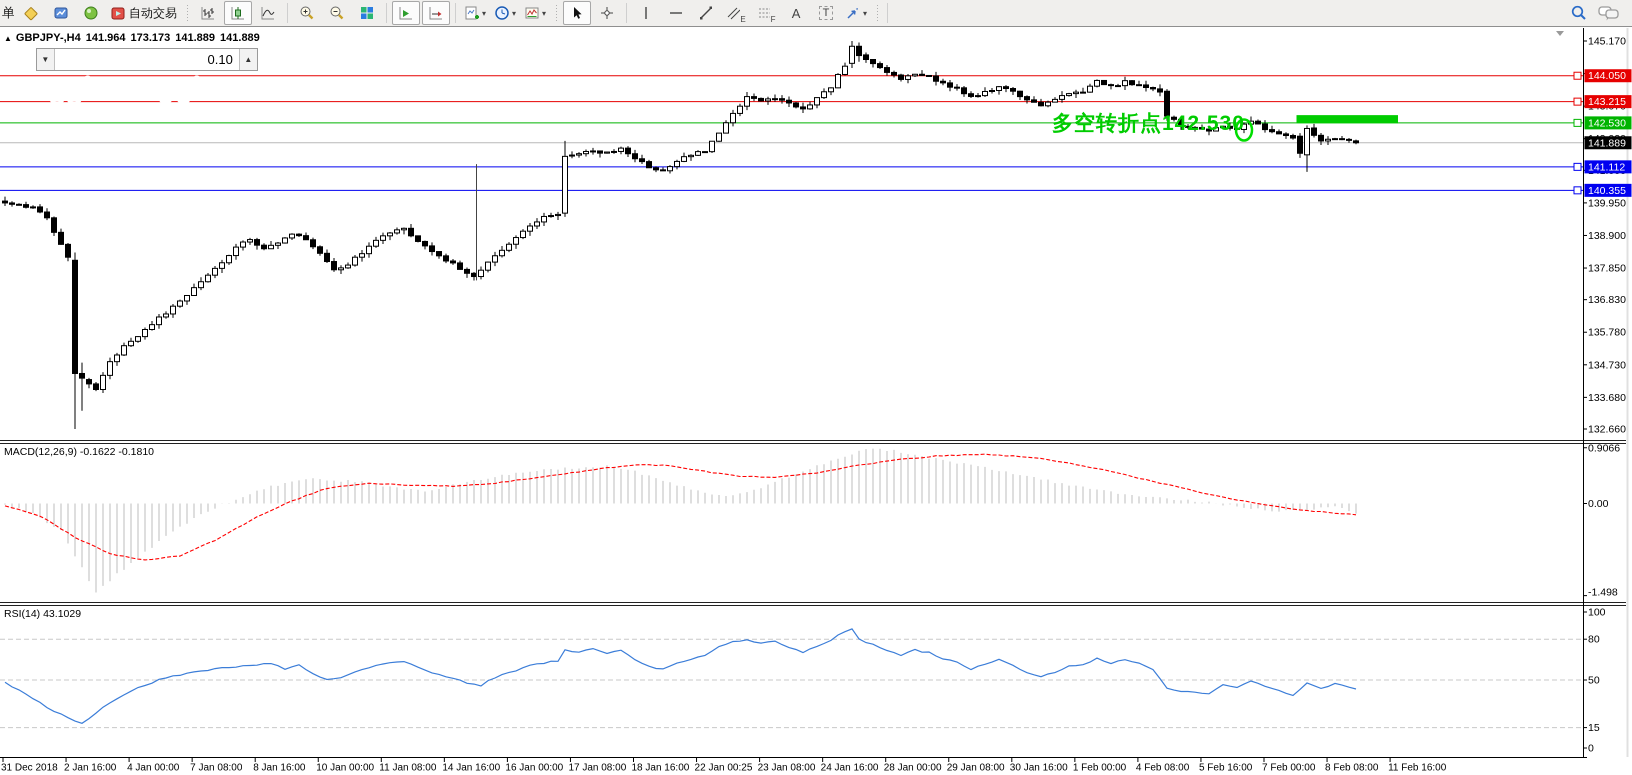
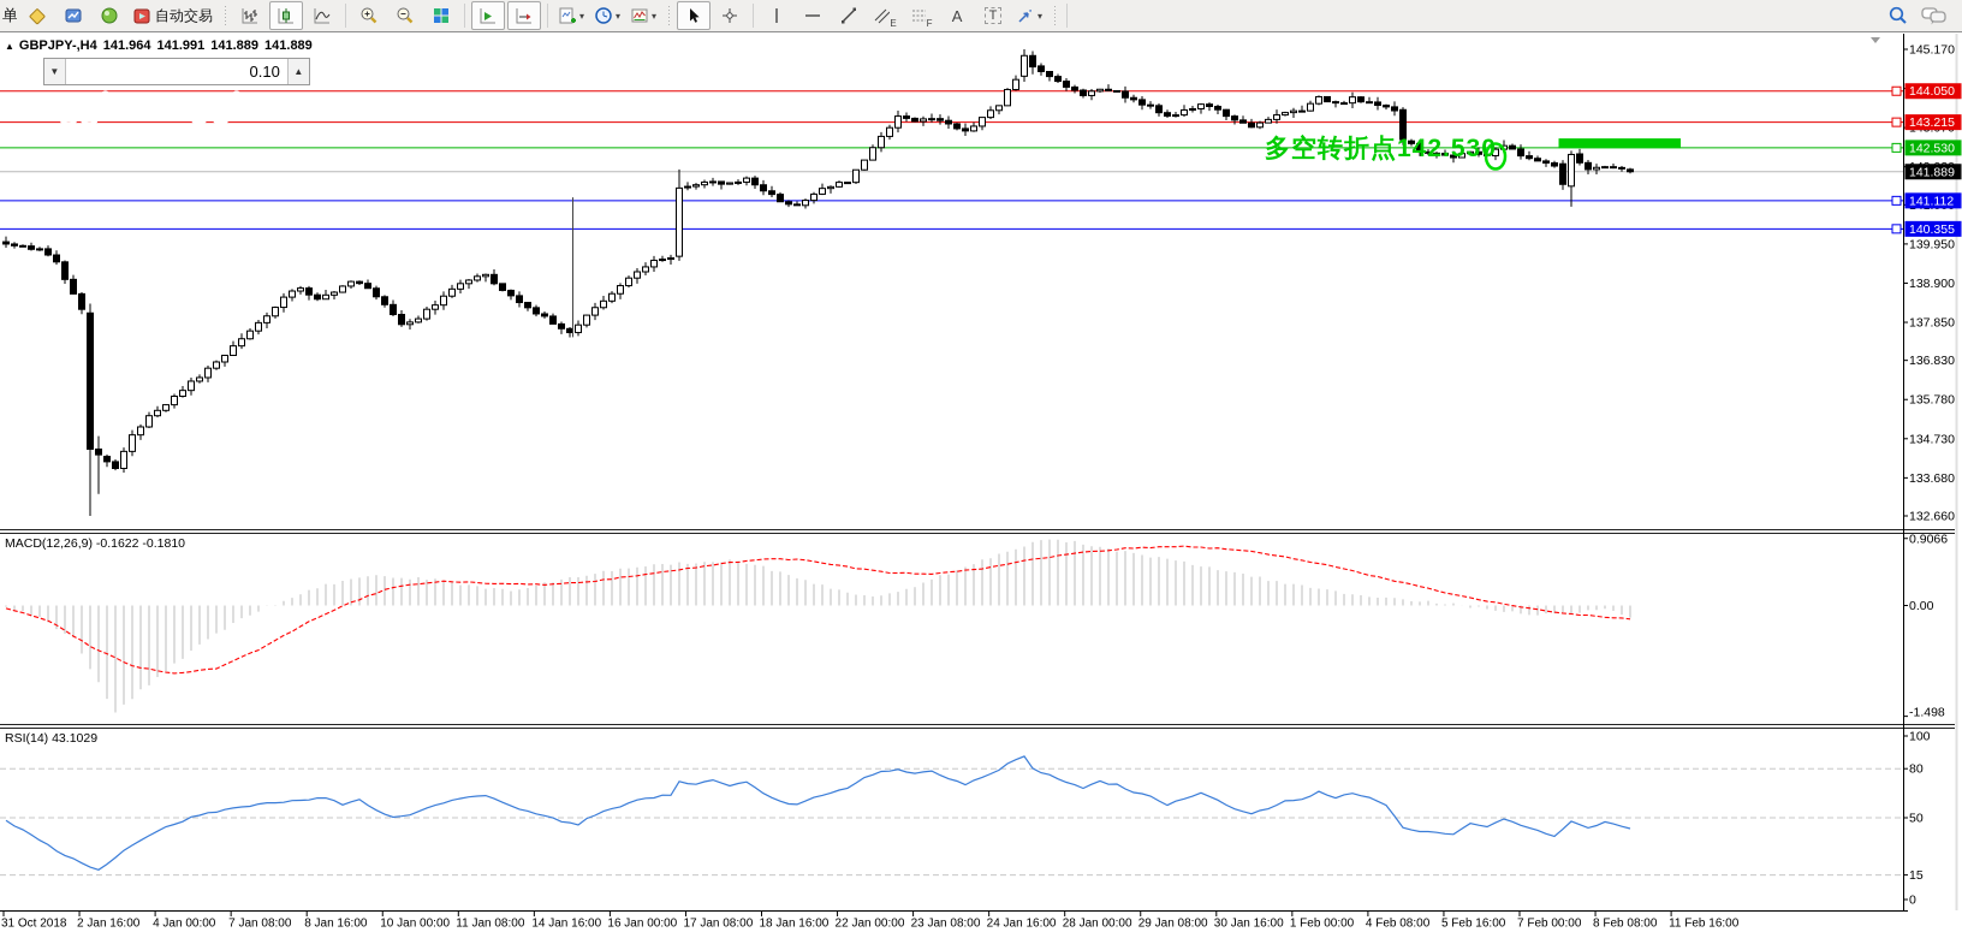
  单
  自动交易
  ▾
  ▾
  ▾
  E
  F
  A
  T
  ▾
  145.170
  139.950
  138.900
  137.850
  136.830
  135.780
  134.730
  133.680
  132.660
  144.050
  143.215
  142.530
  141.889
  141.112
  140.355
  0.9066
  0.00
  -1.498
  100
  80
  50
  15
  0
- 31 Dec 2018
+ 31 Oct 2018
  2 Jan 16:00
  4 Jan 00:00
  7 Jan 08:00
  8 Jan 16:00
  10 Jan 00:00
  11 Jan 08:00
  14 Jan 16:00
  16 Jan 00:00
  17 Jan 08:00
  18 Jan 16:00
- 22 Jan 00:25
+ 22 Jan 00:00
  23 Jan 08:00
  24 Jan 16:00
  28 Jan 00:00
  29 Jan 08:00
  30 Jan 16:00
  1 Feb 00:00
  4 Feb 08:00
  5 Feb 16:00
  7 Feb 00:00
  8 Feb 08:00
  11 Feb 16:00
- ▲ GBPJPY-,H4 141.964 173.173 141.889 141.889
+ ▲ GBPJPY-,H4 141.964 141.991 141.889 141.889
  ▼
  0.10
  ▲
  141
  88
  9
  141
  96
  2
  MACD(12,26,9) -0.1622 -0.1810
  RSI(14) 43.1029
  多空转折点142.530
